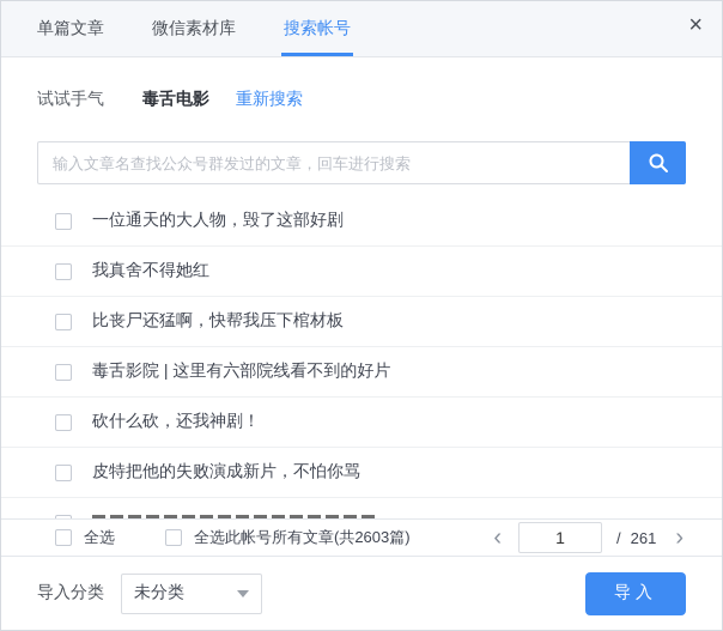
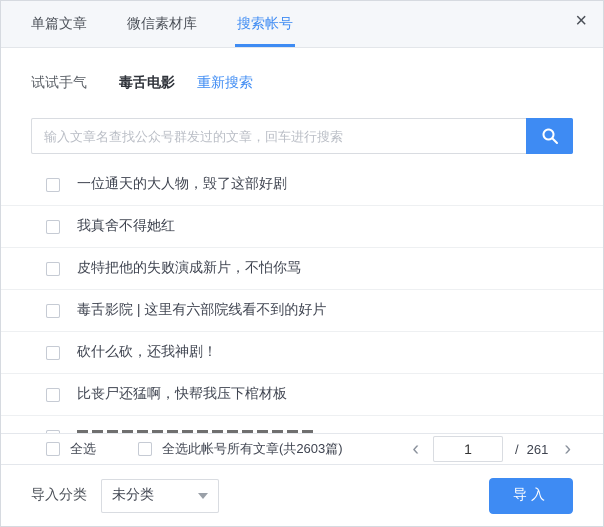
  单篇文章
  微信素材库
  搜索帐号
  ×
  试试手气
  毒舌电影
  重新搜索
  输入文章名查找公众号群发过的文章，回车进行搜索
  一位通天的大人物，毁了这部好剧
  我真舍不得她红
- 比丧尸还猛啊，快帮我压下棺材板
+ 皮特把他的失败演成新片，不怕你骂
  毒舌影院 | 这里有六部院线看不到的好片
  砍什么砍，还我神剧！
- 皮特把他的失败演成新片，不怕你骂
+ 比丧尸还猛啊，快帮我压下棺材板
  全选
  全选此帐号所有文章(共2603篇)
  ‹
  1
  /
  261
  ›
  导入分类
  未分类
  导入
